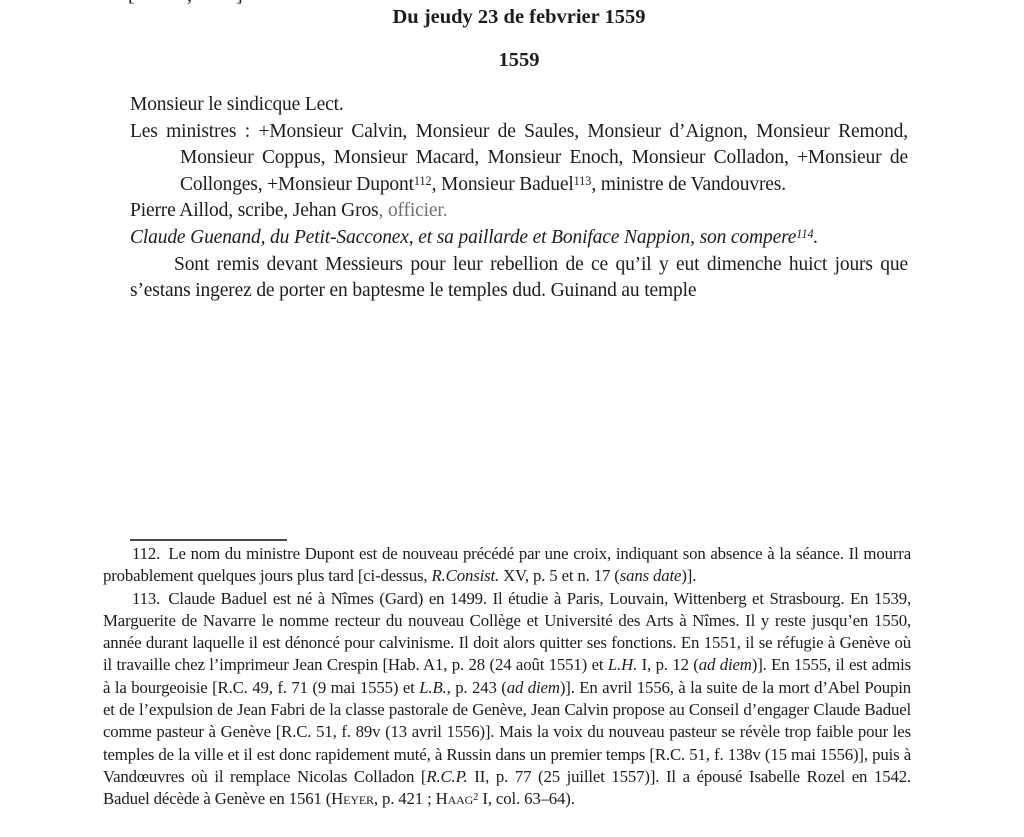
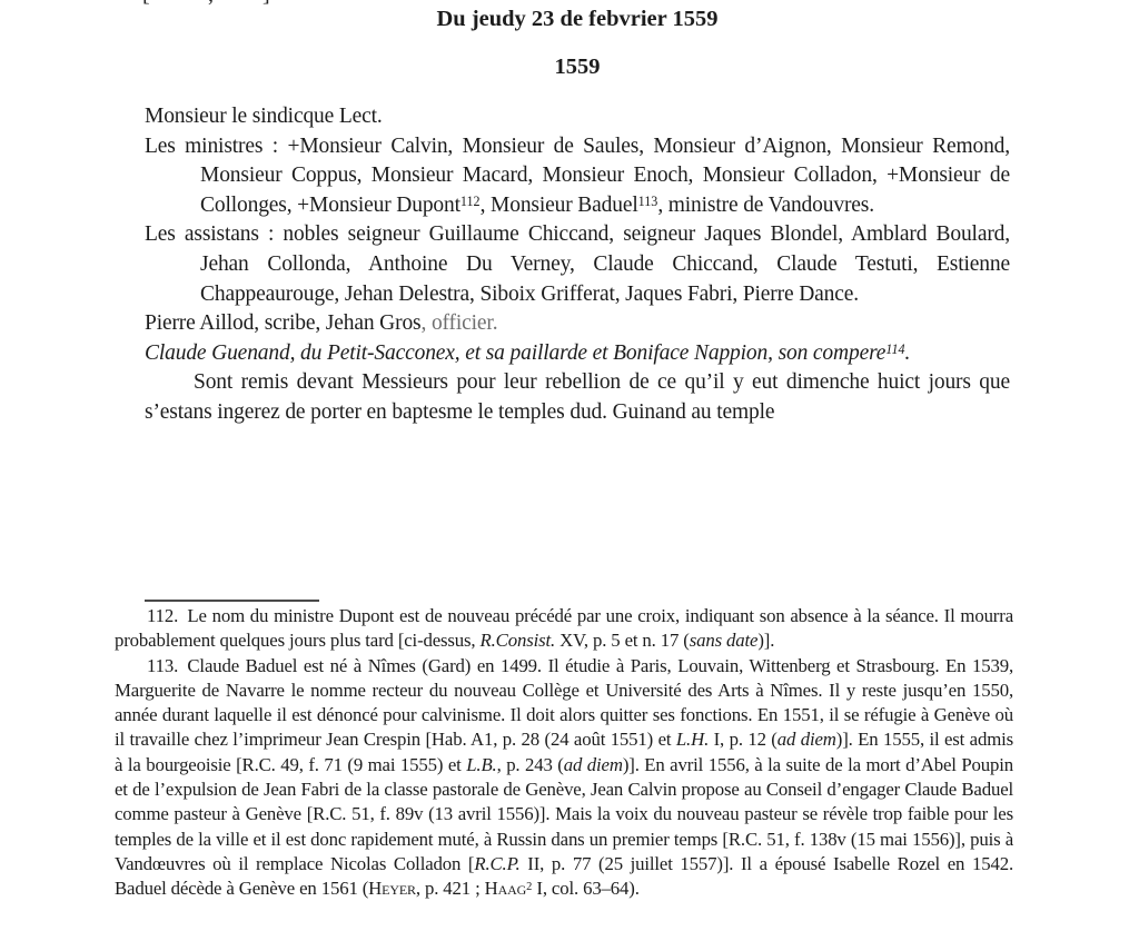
  Du jeudy 23 de febvrier 1559
  1559
  Monsieur le sindicque Lect.
  Les ministres : +Monsieur Calvin, Monsieur de Saules, Monsieur d’Aignon, Monsieur Remond, Monsieur Coppus, Monsieur Macard, Monsieur Enoch, Monsieur Col­ladon, +Monsieur de Collonges, +Monsieur Dupont112, Monsieur Baduel113, mi­nistre de Vandouvres.
+ Les assistans : nobles seigneur Guillaume Chiccand, seigneur Jaques Blondel, Am­blard Boulard, Jehan Collonda, Anthoine Du Verney, Claude Chiccand, Claude Testuti, Estienne Chappeaurouge, Jehan Delestra, Siboix Grifferat, Jaques Fabri, Pierre Dance.
  Pierre Aillod, scribe, Jehan Gros, officier.
  Claude Guenand, du Petit-Sacconex, et sa paillarde et Boniface Nappion, son com­pere114.
  Sont remis devant Messieurs pour leur rebellion de ce qu’il y eut dimenche huict jours que s’estans ingerez de porter en baptesme le temples dud. Guinand au temple
  112. Le nom du ministre Dupont est de nouveau précédé par une croix, indiquant son absence à la séance. Il mourra probablement quelques jours plus tard [ci-dessus, R.Consist. XV, p. 5 et n. 17 (sans date)].
  113. Claude Baduel est né à Nîmes (Gard) en 1499. Il étudie à Paris, Louvain, Wittenberg et Stras­bourg. En 1539, Marguerite de Navarre le nomme recteur du nouveau Collège et Université des Arts à Nîmes. Il y reste jusqu’en 1550, année durant laquelle il est dénoncé pour calvinisme. Il doit alors quitter ses fonctions. En 1551, il se réfugie à Genève où il travaille chez l’imprimeur Jean Crespin [Hab. A1, p. 28 (24 août 1551) et L.H. I, p. 12 (ad diem)]. En 1555, il est admis à la bourgeoisie [R.C. 49, f. 71 (9 mai 1555) et L.B., p. 243 (ad diem)]. En avril 1556, à la suite de la mort d’Abel Poupin et de l’expulsion de Jean Fabri de la classe pastorale de Genève, Jean Calvin propose au Conseil d’engager Claude Baduel comme pasteur à Genève [R.C. 51, f. 89v (13 avril 1556)]. Mais la voix du nouveau pasteur se révèle trop faible pour les temples de la ville et il est donc rapidement muté, à Russin dans un premier temps [R.C. 51, f. 138v (15 mai 1556)], puis à Vandœuvres où il remplace Nicolas Colladon [R.C.P. II, p. 77 (25 juillet 1557)]. Il a épousé Isabelle Rozel en 1542. Baduel décède à Genève en 1561 (Heyer, p. 421 ; Haag2 I, col. 63–64).
